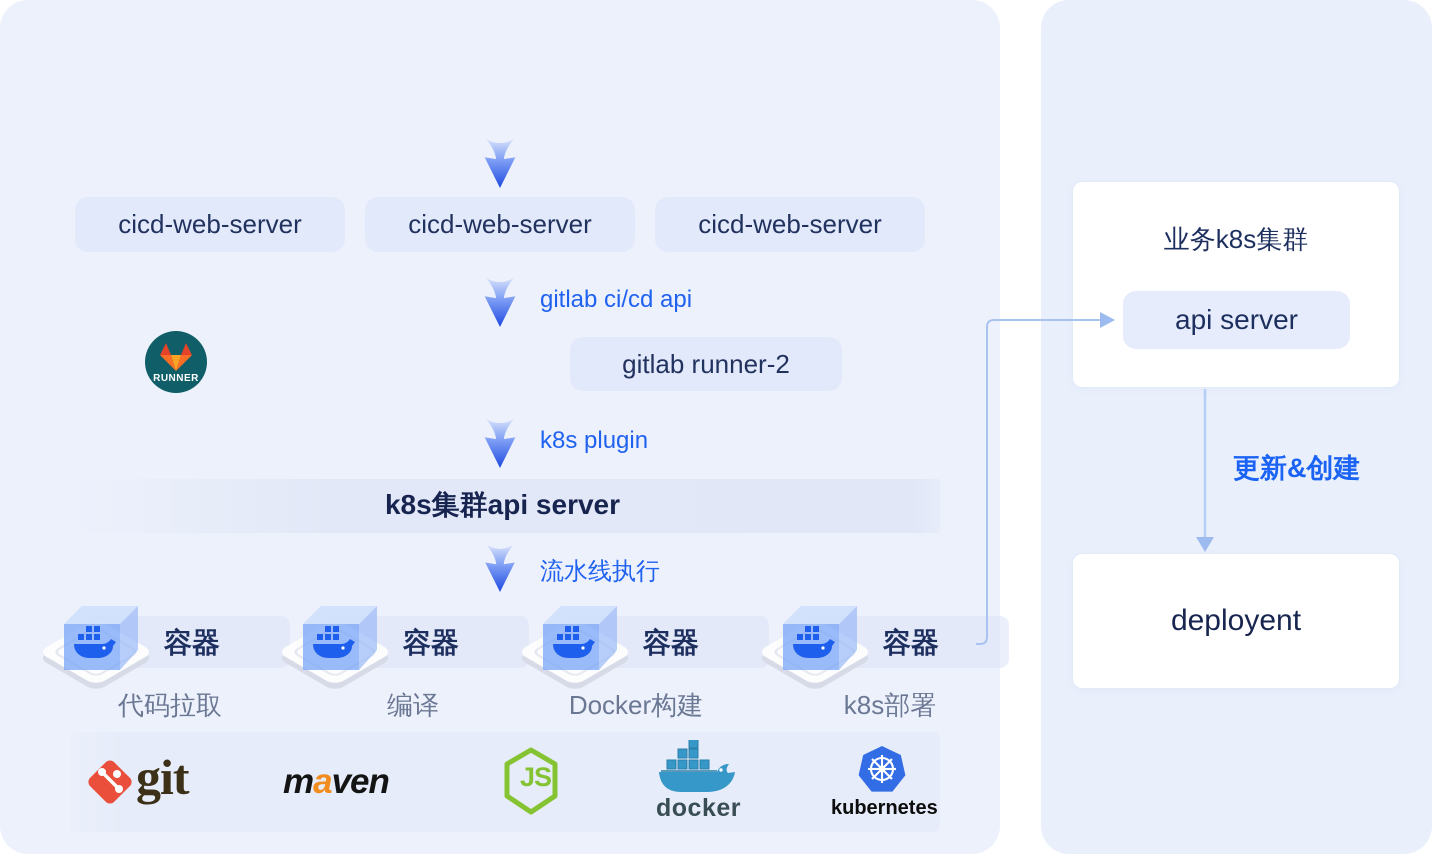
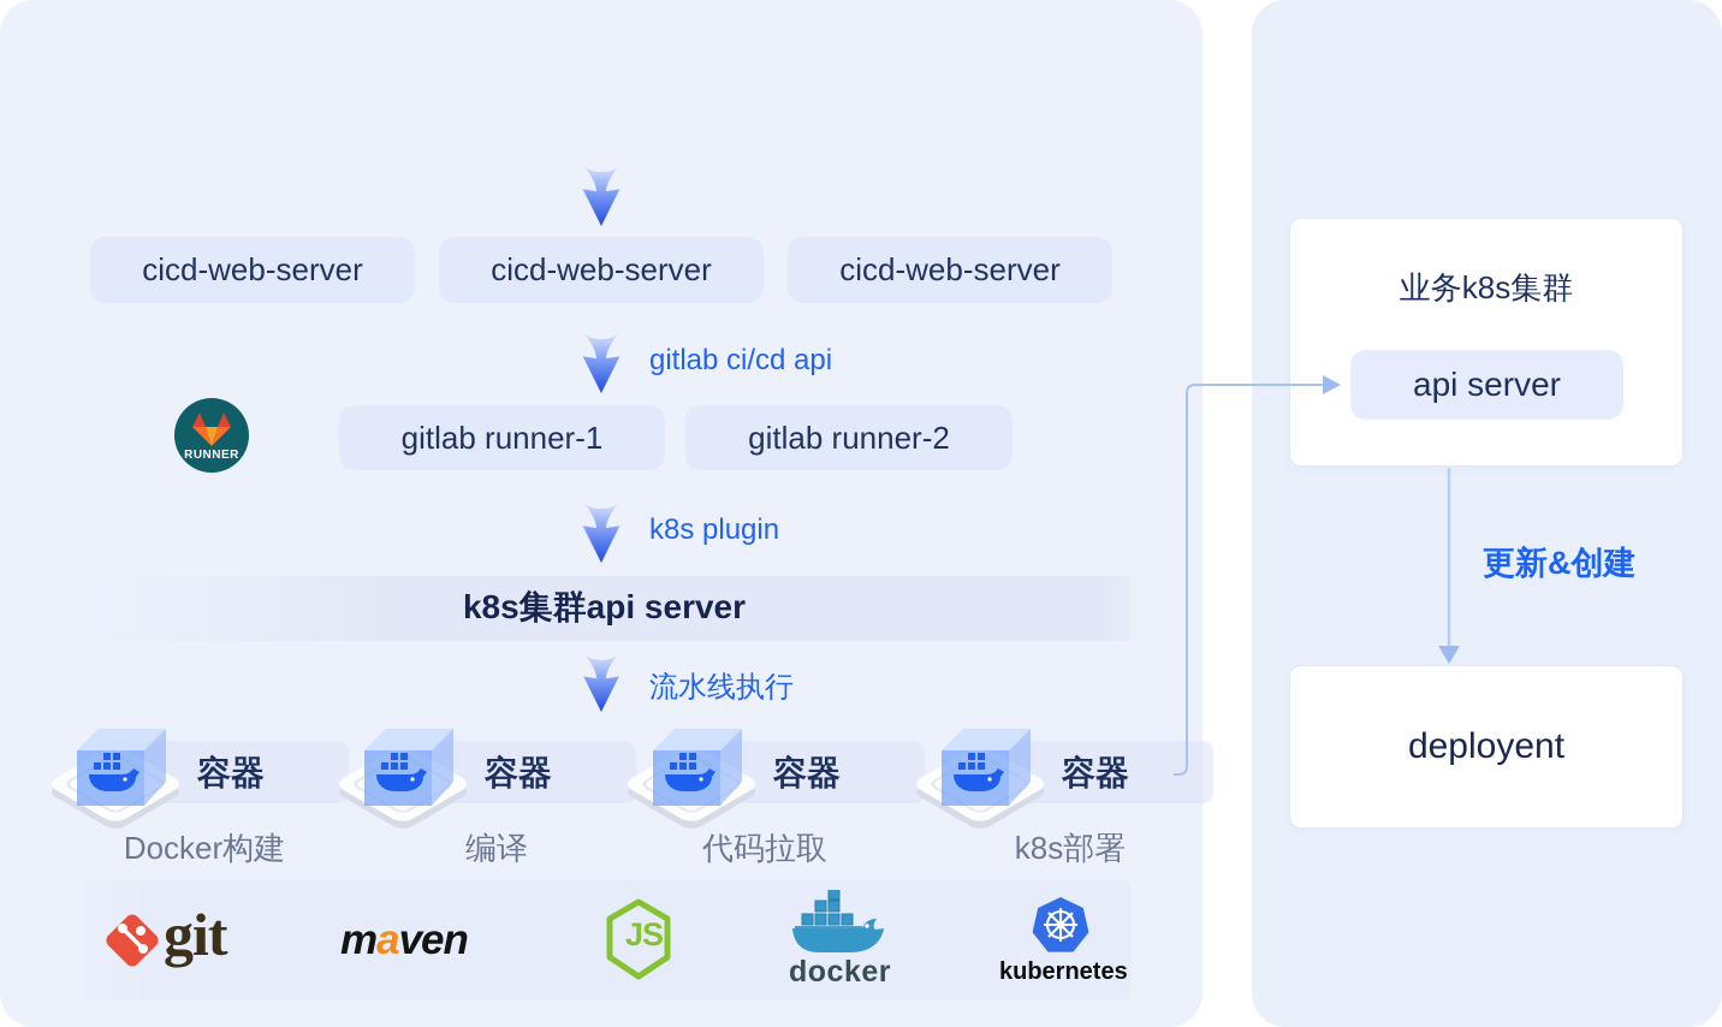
  cicd-web-server
  cicd-web-server
  cicd-web-server
  gitlab ci/cd api
  RUNNER
+ gitlab runner-1
  gitlab runner-2
  k8s plugin
  k8s集群api server
  流水线执行
  容器
  容器
  容器
  容器
- 代码拉取
+ Docker构建
  编译
- Docker构建
+ 代码拉取
  k8s部署
  git
  maven
  JS
  docker
  kubernetes
  业务k8s集群
  api server
  更新&创建
  deployent
